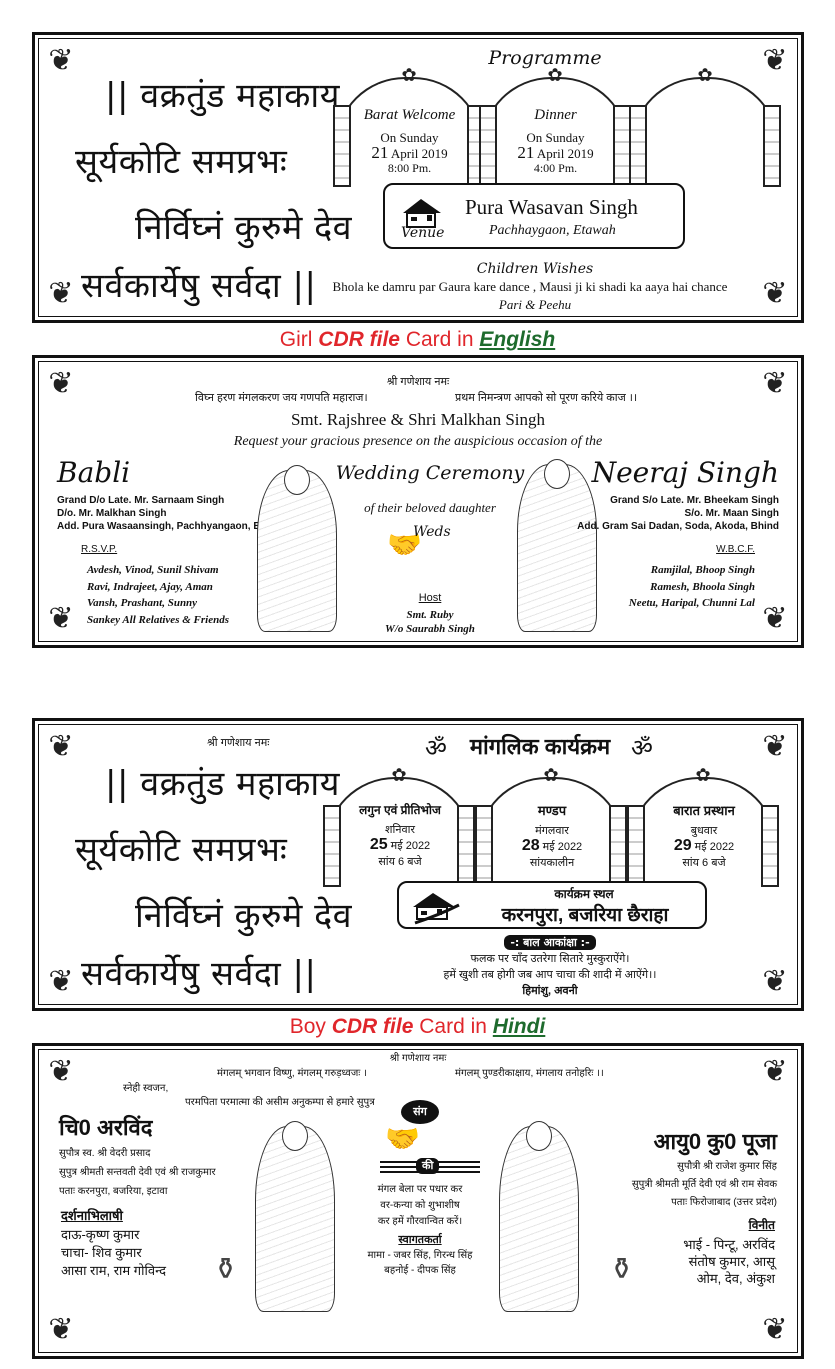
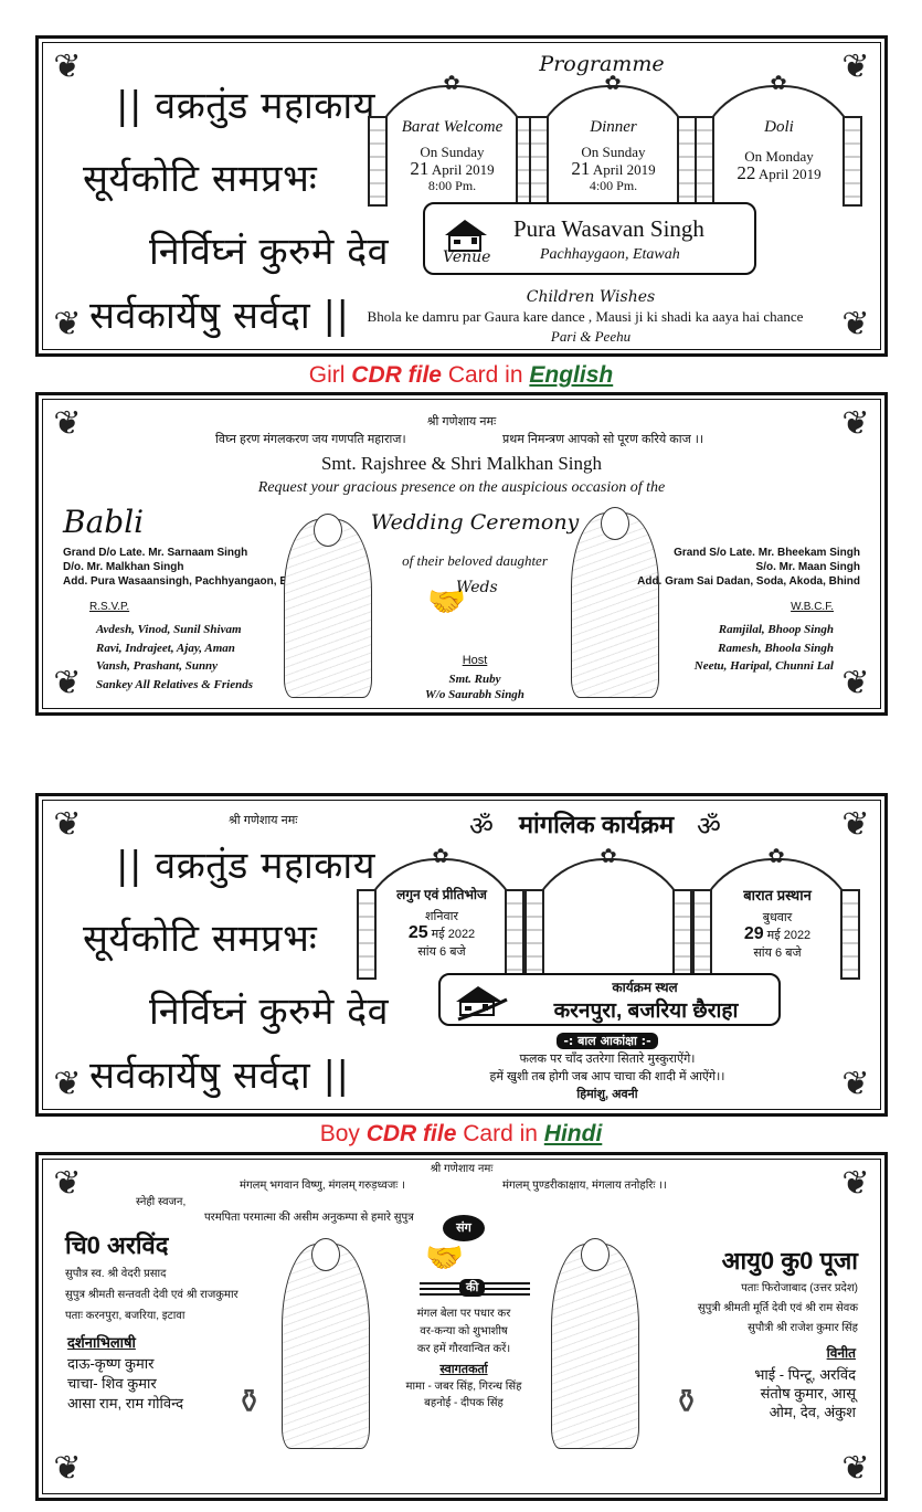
  ❦
  ❦
  ❦
  ❦
  || वक्रतुंड महाकाय
  सूर्यकोटि समप्रभः
  निर्विघ्नं कुरुमे देव
  सर्वकार्येषु सर्वदा ||
  Programme
  ✿
  ✿
  ✿
  Barat Welcome
  On Sunday
  21 April 2019
  8:00 Pm.
  Dinner
  On Sunday
  21 April 2019
  4:00 Pm.
+ Doli
+ On Monday
+ 22 April 2019
  Venue
  Pura Wasavan Singh
  Pachhaygaon, Etawah
  Children Wishes
  Bhola ke damru par Gaura kare dance , Mausi ji ki shadi ka aaya hai chance
  Pari & Peehu
  Girl CDR file Card in English
  ❦
  ❦
  ❦
  ❦
  श्री गणेशाय नमः
  विघ्न हरण मंगलकरण जय गणपति महाराज।
  प्रथम निमन्त्रण आपको सो पूरण करिये काज ।।
  Smt. Rajshree & Shri Malkhan Singh
  Request your gracious presence on the auspicious occasion of the
  Babli
  Grand D/o Late. Mr. Sarnaam Singh
  D/o. Mr. Malkhan Singh
  Add. Pura Wasaansingh, Pachhyangaon,
  R.S.V.P.
  Avdesh, Vinod, Sunil Shivam
  Ravi, Indrajeet, Ajay, Aman
  Vansh, Prashant, Sunny
  Sankey All Relatives & Friends
  Wedding Ceremony
  of their beloved daughter
  🤝
  Weds
  Host
  Smt. Ruby
  W/o Saurabh Singh
- Neeraj Singh
  Grand S/o Late. Mr. Bheekam Singh
  S/o. Mr. Maan Singh
  Add. Gram Sai Dadan, Soda, Akoda, Bhind
  W.B.C.F.
  Ramjilal, Bhoop Singh
  Ramesh, Bhoola Singh
  Neetu, Haripal, Chunni Lal
  ❦
  ❦
  ❦
  ❦
  श्री गणेशाय नमः
  || वक्रतुंड महाकाय
  सूर्यकोटि समप्रभः
  निर्विघ्नं कुरुमे देव
  सर्वकार्येषु सर्वदा ||
  ॐ
  मांगलिक कार्यक्रम
  ॐ
  ✿
  ✿
  ✿
  लगुन एवं प्रीतिभोज
  शनिवार
  25 मई 2022
  सांय 6 बजे
- मण्डप
- मंगलवार
- 28 मई 2022
- सांयकालीन
  बारात प्रस्थान
  बुधवार
  29 मई 2022
  सांय 6 बजे
  कार्यक्रम स्थल
  करनपुरा, बजरिया छैराहा
  -: बाल आकांक्षा :-
  फलक पर चाँद उतरेगा सितारे मुस्कुराऐंगे।
  हमें खुशी तब होगी जब आप चाचा की शादी में आऐंगे।।
  हिमांशु, अवनी
  Boy CDR file Card in Hindi
  ❦
  ❦
  ❦
  ❦
  श्री गणेशाय नमः
  मंगलम् भगवान विष्णु, मंगलम् गरुड़ध्वजः ।
  मंगलम् पुण्डरीकाक्षाय, मंगलाय तनोहरिः ।।
  स्नेही स्वजन,
  परमपिता परमात्मा की असीम अनुकम्पा से हमारे सुपुत्र
  चि0 अरविंद
  सुपौत्र स्व. श्री वेदरी प्रसाद
  सुपुत्र श्रीमती सन्तवती देवी एवं श्री राजकुमार
  पताः करनपुरा, बजरिया, इटावा
  दर्शनाभिलाषी
  दाऊ-कृष्ण कुमार
  चाचा- शिव कुमार
  आसा राम, राम गोविन्द
  ⚱
  संग
  🤝
  की
  मंगल बेला पर पधार कर
  वर-कन्या को शुभाशीष
  कर हमें गौरवान्वित करें।
  स्वागतकर्ता
  मामा - जबर सिंह, गिरन्ध सिंह
  बहनोई - दीपक सिंह
  आयु0 कु0 पूजा
- सुपौत्री श्री राजेश कुमार सिंह
+ पताः फिरोजाबाद (उत्तर प्रदेश)
  सुपुत्री श्रीमती मूर्ति देवी एवं श्री राम सेवक
- पताः फिरोजाबाद (उत्तर प्रदेश)
+ सुपौत्री श्री राजेश कुमार सिंह
  विनीत
  भाई - पिन्टू, अरविंद
  संतोष कुमार, आसू
  ओम, देव, अंकुश
  ⚱
